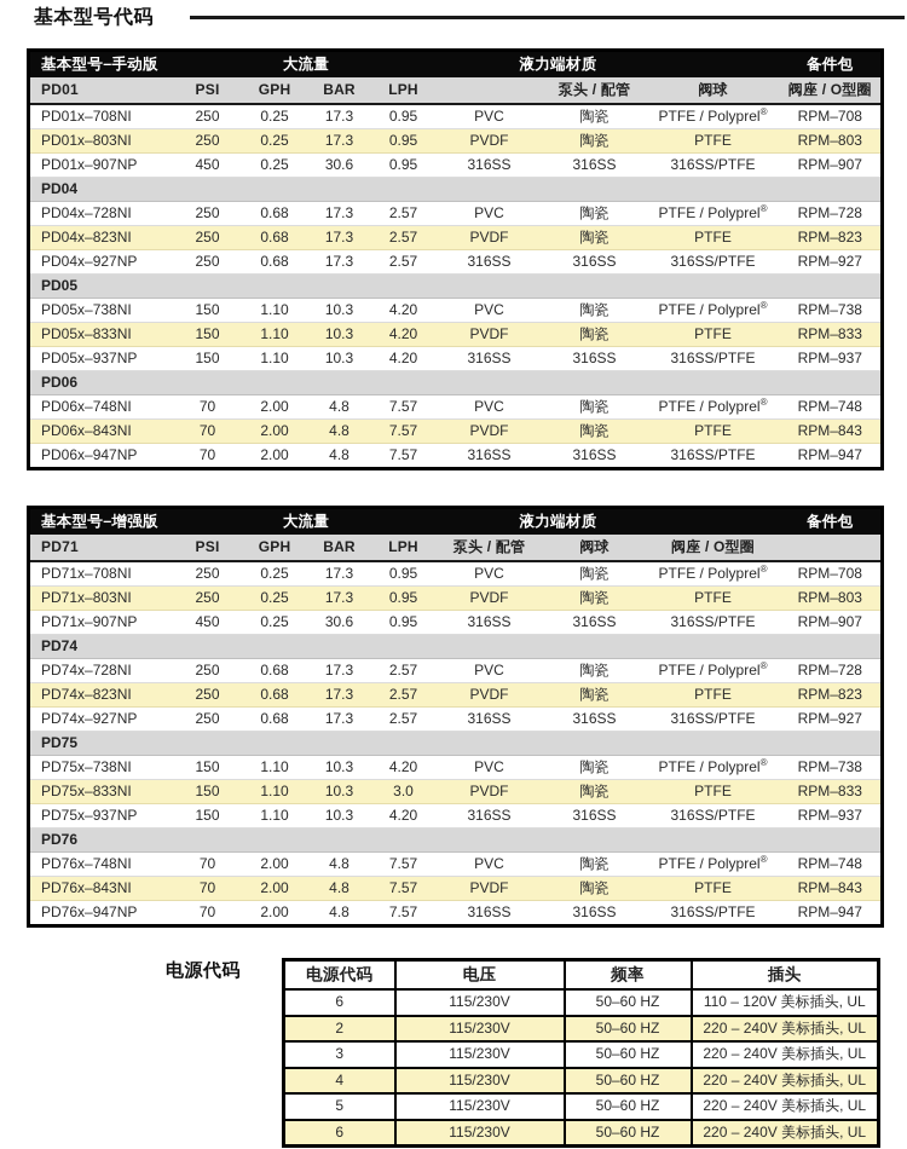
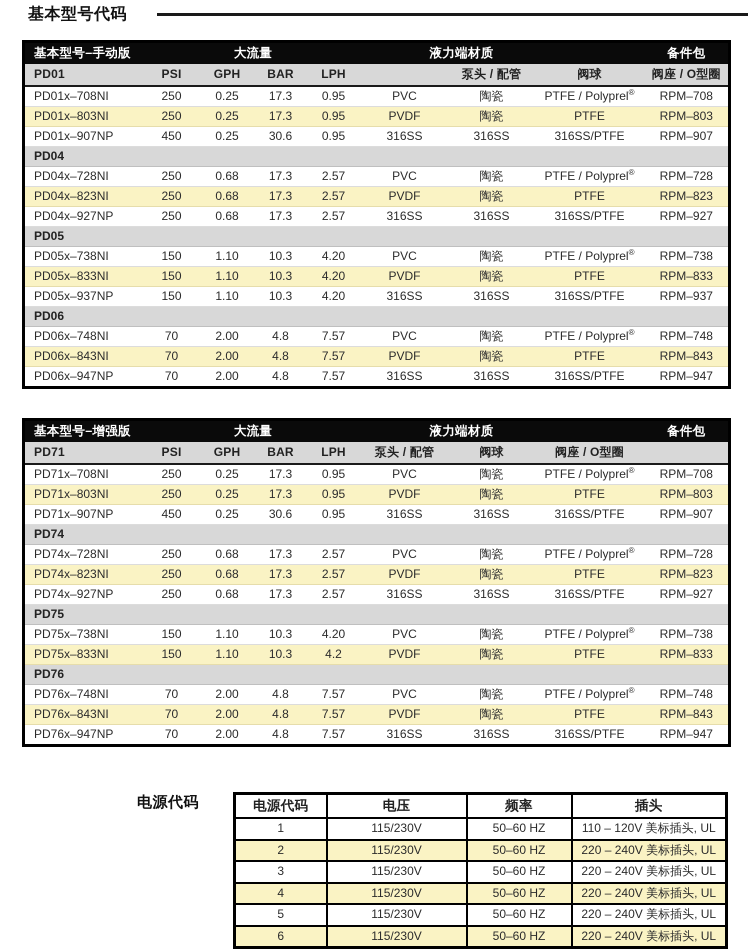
  基本型号代码
  基本型号–手动版	大流量		液力端材质		备件包
  PD01	PSI	GPH	BAR	LPH		泵头 / 配管	阀球	阀座 / O型圈
  PD01x–708NI	250	0.25	17.3	0.95	PVC	陶瓷	PTFE / Polyprel®	RPM–708
  PD01x–803NI	250	0.25	17.3	0.95	PVDF	陶瓷	PTFE	RPM–803
  PD01x–907NP	450	0.25	30.6	0.95	316SS	316SS	316SS/PTFE	RPM–907
  PD04
  PD04x–728NI	250	0.68	17.3	2.57	PVC	陶瓷	PTFE / Polyprel®	RPM–728
  PD04x–823NI	250	0.68	17.3	2.57	PVDF	陶瓷	PTFE	RPM–823
  PD04x–927NP	250	0.68	17.3	2.57	316SS	316SS	316SS/PTFE	RPM–927
  PD05
  PD05x–738NI	150	1.10	10.3	4.20	PVC	陶瓷	PTFE / Polyprel®	RPM–738
  PD05x–833NI	150	1.10	10.3	4.20	PVDF	陶瓷	PTFE	RPM–833
  PD05x–937NP	150	1.10	10.3	4.20	316SS	316SS	316SS/PTFE	RPM–937
  PD06
  PD06x–748NI	70	2.00	4.8	7.57	PVC	陶瓷	PTFE / Polyprel®	RPM–748
  PD06x–843NI	70	2.00	4.8	7.57	PVDF	陶瓷	PTFE	RPM–843
  PD06x–947NP	70	2.00	4.8	7.57	316SS	316SS	316SS/PTFE	RPM–947
  基本型号–增强版	大流量		液力端材质		备件包
  PD71	PSI	GPH	BAR	LPH	泵头 / 配管	阀球	阀座 / O型圈
  PD71x–708NI	250	0.25	17.3	0.95	PVC	陶瓷	PTFE / Polyprel®	RPM–708
  PD71x–803NI	250	0.25	17.3	0.95	PVDF	陶瓷	PTFE	RPM–803
  PD71x–907NP	450	0.25	30.6	0.95	316SS	316SS	316SS/PTFE	RPM–907
  PD74
  PD74x–728NI	250	0.68	17.3	2.57	PVC	陶瓷	PTFE / Polyprel®	RPM–728
  PD74x–823NI	250	0.68	17.3	2.57	PVDF	陶瓷	PTFE	RPM–823
  PD74x–927NP	250	0.68	17.3	2.57	316SS	316SS	316SS/PTFE	RPM–927
  PD75
  PD75x–738NI	150	1.10	10.3	4.20	PVC	陶瓷	PTFE / Polyprel®	RPM–738
- PD75x–833NI	150	1.10	10.3	3.0	PVDF	陶瓷	PTFE	RPM–833
+ PD75x–833NI	150	1.10	10.3	4.2	PVDF	陶瓷	PTFE	RPM–833
- PD75x–937NP	150	1.10	10.3	4.20	316SS	316SS	316SS/PTFE	RPM–937
  PD76
  PD76x–748NI	70	2.00	4.8	7.57	PVC	陶瓷	PTFE / Polyprel®	RPM–748
  PD76x–843NI	70	2.00	4.8	7.57	PVDF	陶瓷	PTFE	RPM–843
  PD76x–947NP	70	2.00	4.8	7.57	316SS	316SS	316SS/PTFE	RPM–947
  电源代码
  电源代码	电压	频率	插头
- 6	115/230V	50–60 HZ	110 – 120V 美标插头, UL
+ 1	115/230V	50–60 HZ	110 – 120V 美标插头, UL
  2	115/230V	50–60 HZ	220 – 240V 美标插头, UL
  3	115/230V	50–60 HZ	220 – 240V 美标插头, UL
  4	115/230V	50–60 HZ	220 – 240V 美标插头, UL
  5	115/230V	50–60 HZ	220 – 240V 美标插头, UL
  6	115/230V	50–60 HZ	220 – 240V 美标插头, UL
